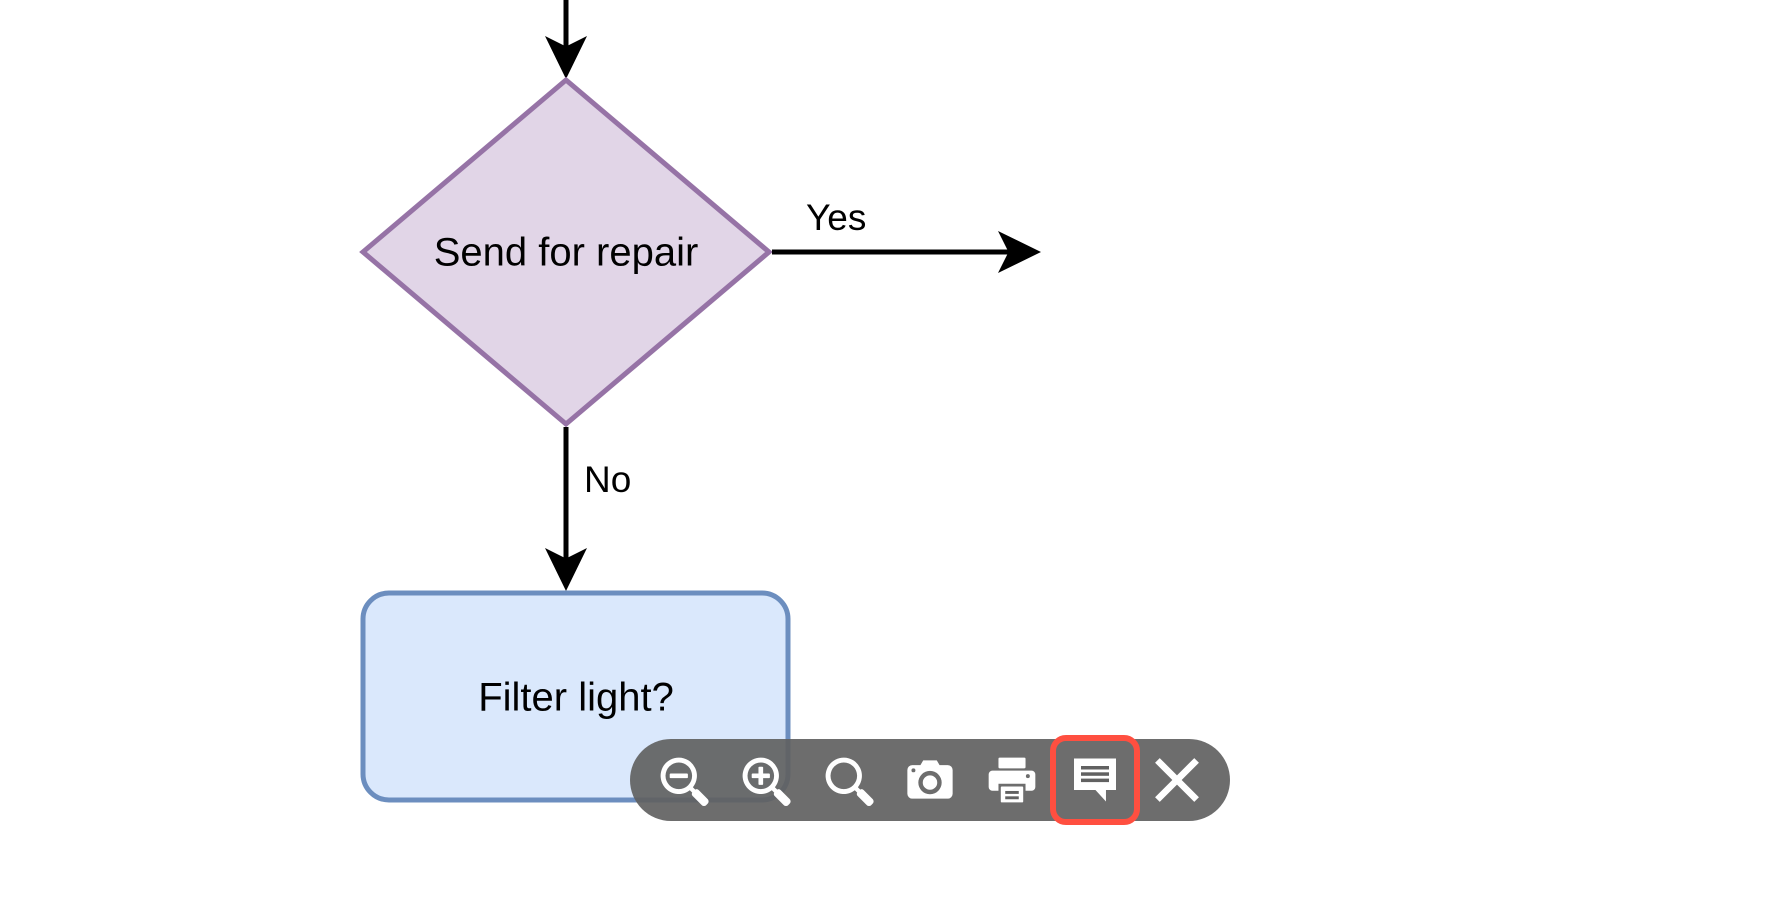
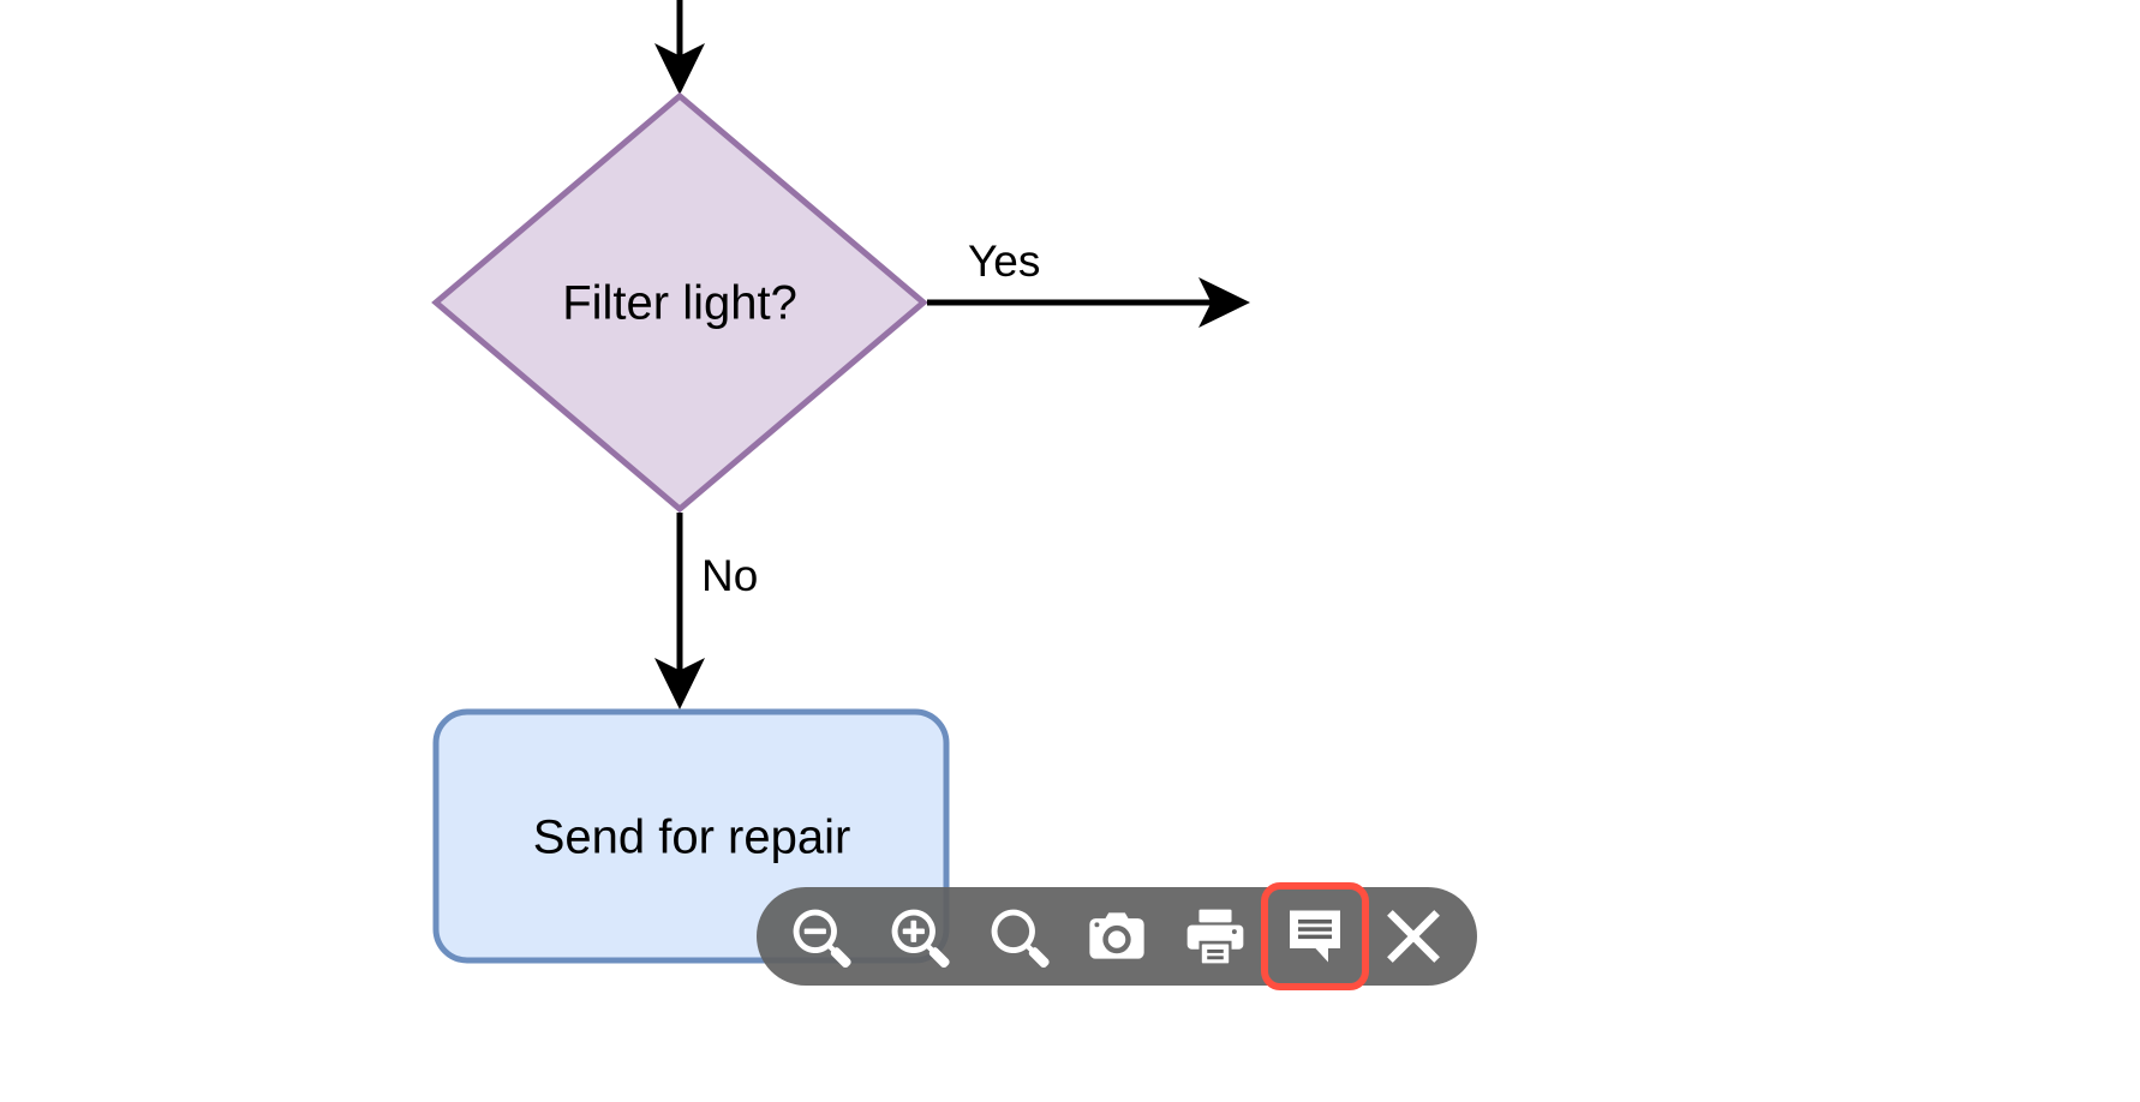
- Send for repair
+ Filter light?
  Yes
  No
- Filter light?
+ Send for repair
